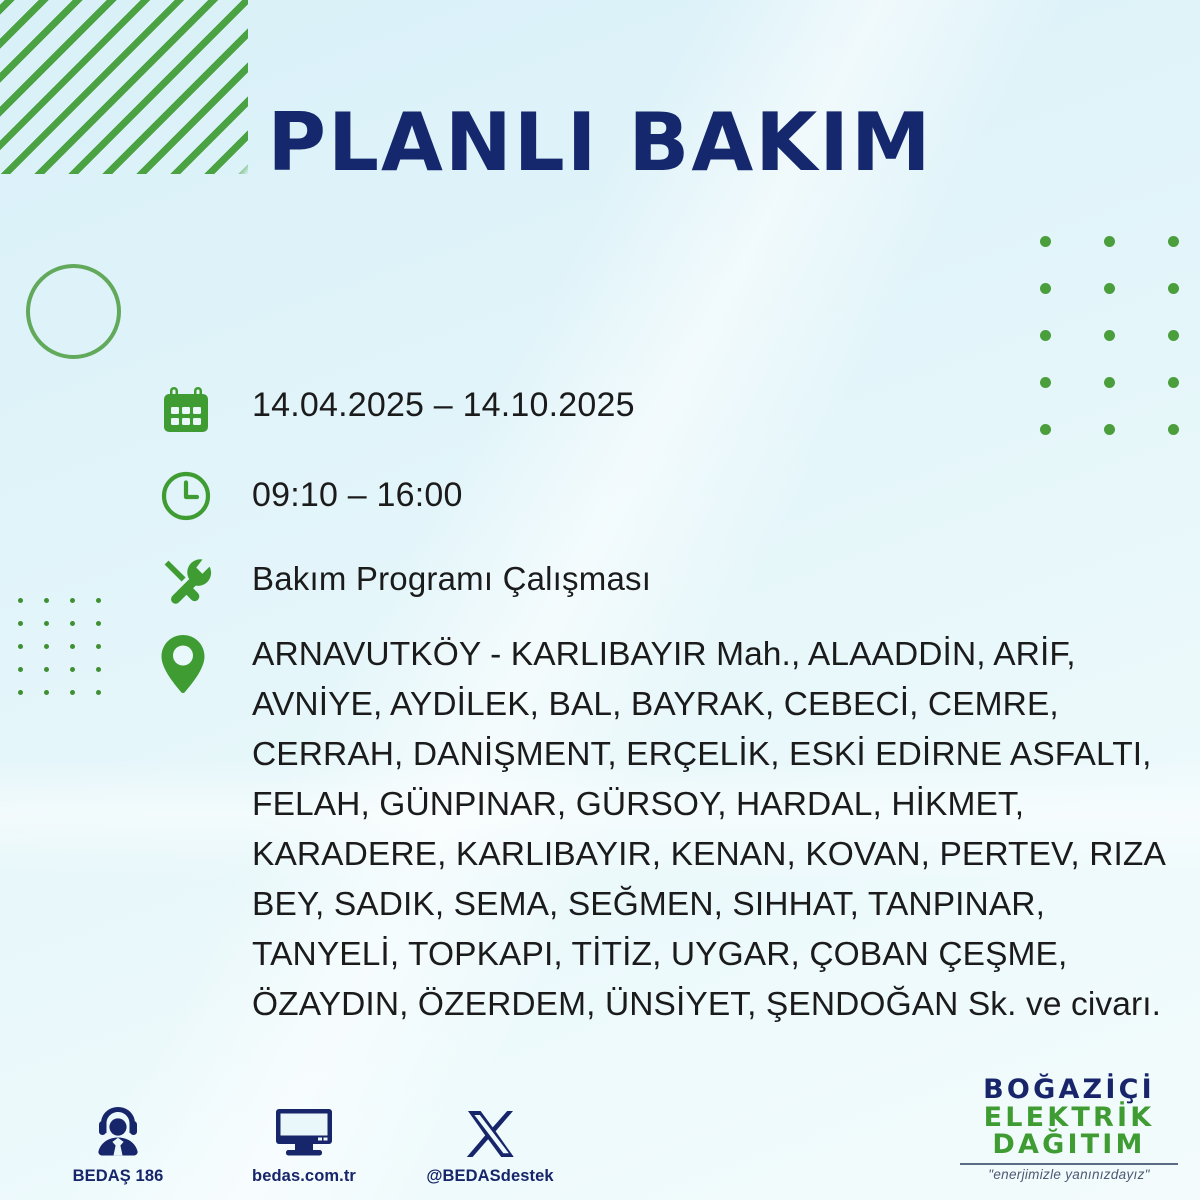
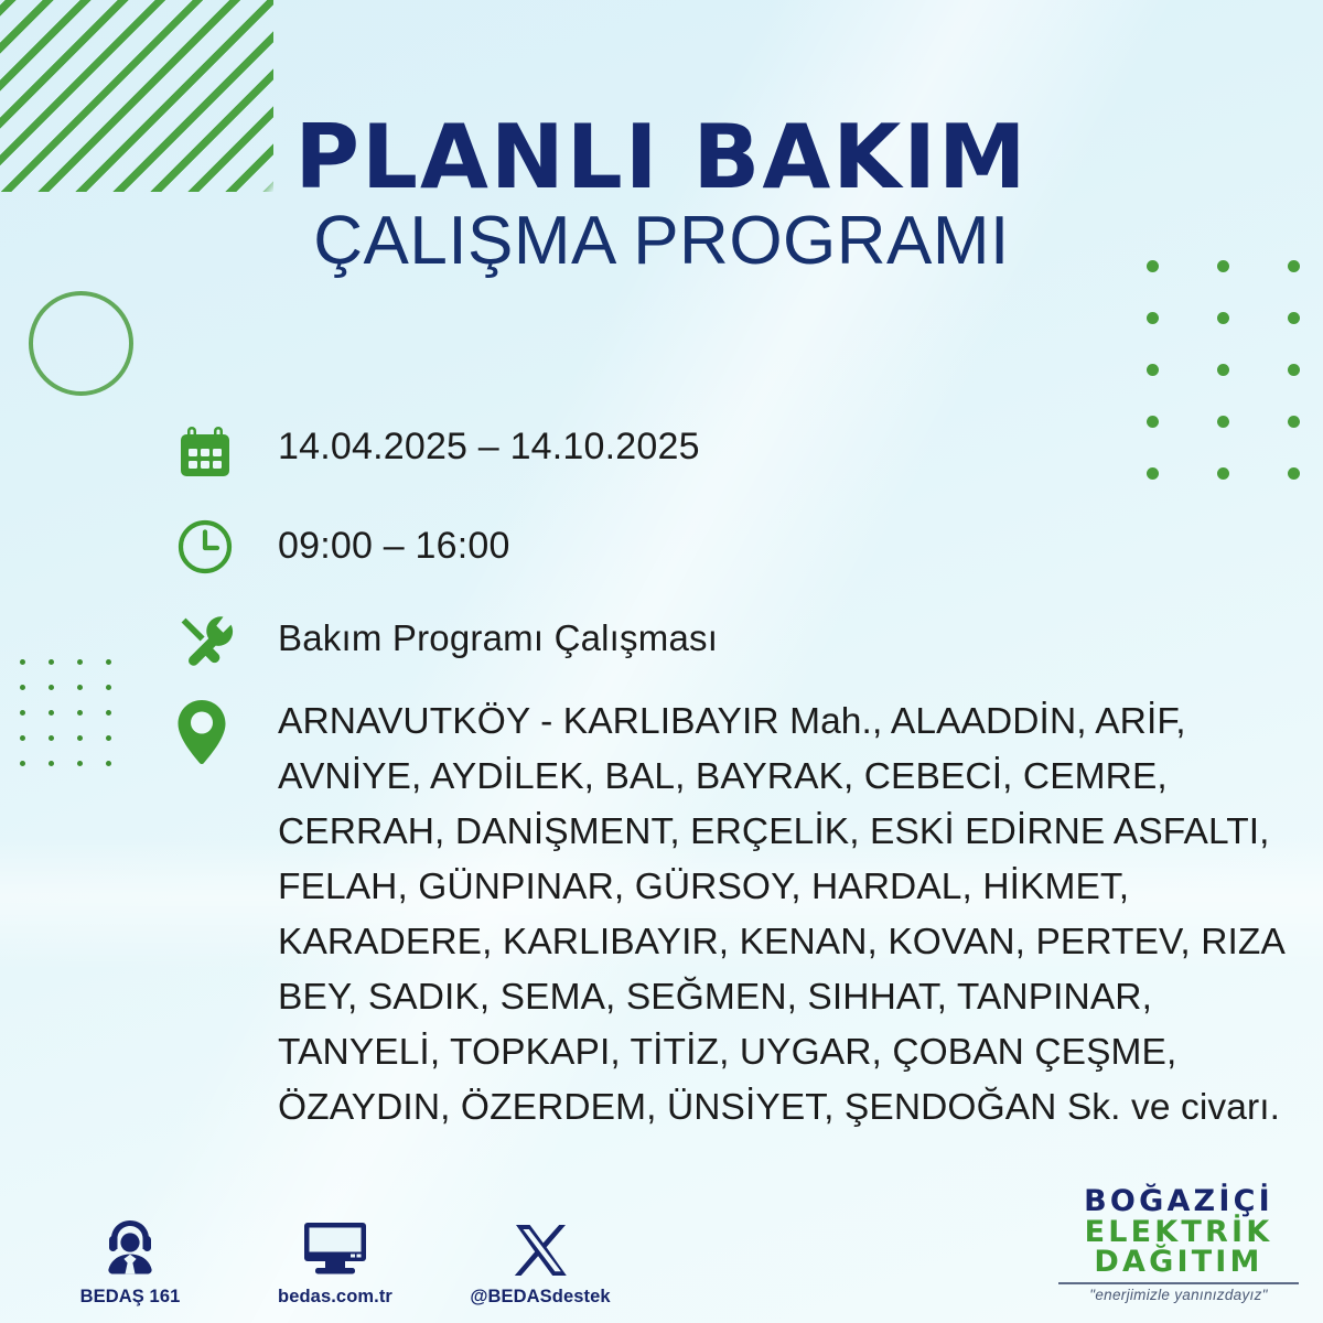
  PLANLI BAKIM
+ ÇALIŞMA PROGRAMI
  14.04.2025 – 14.10.2025
- 09:10 – 16:00
+ 09:00 – 16:00
  Bakım Programı Çalışması
  ARNAVUTKÖY - KARLIBAYIR Mah., ALAADDİN, ARİF,
  AVNİYE, AYDİLEK, BAL, BAYRAK, CEBECİ, CEMRE,
  CERRAH, DANİŞMENT, ERÇELİK, ESKİ EDİRNE ASFALTI,
  FELAH, GÜNPINAR, GÜRSOY, HARDAL, HİKMET,
  KARADERE, KARLIBAYIR, KENAN, KOVAN, PERTEV, RIZA
  BEY, SADIK, SEMA, SEĞMEN, SIHHAT, TANPINAR,
  TANYELİ, TOPKAPI, TİTİZ, UYGAR, ÇOBAN ÇEŞME,
  ÖZAYDIN, ÖZERDEM, ÜNSİYET, ŞENDOĞAN Sk. ve civarı.
- BEDAŞ 186
+ BEDAŞ 161
  bedas.com.tr
  @BEDASdestek
  BOĞAZİÇİ
  ELEKTRİK
  DAĞITIM
  "enerjimizle yanınızdayız"
